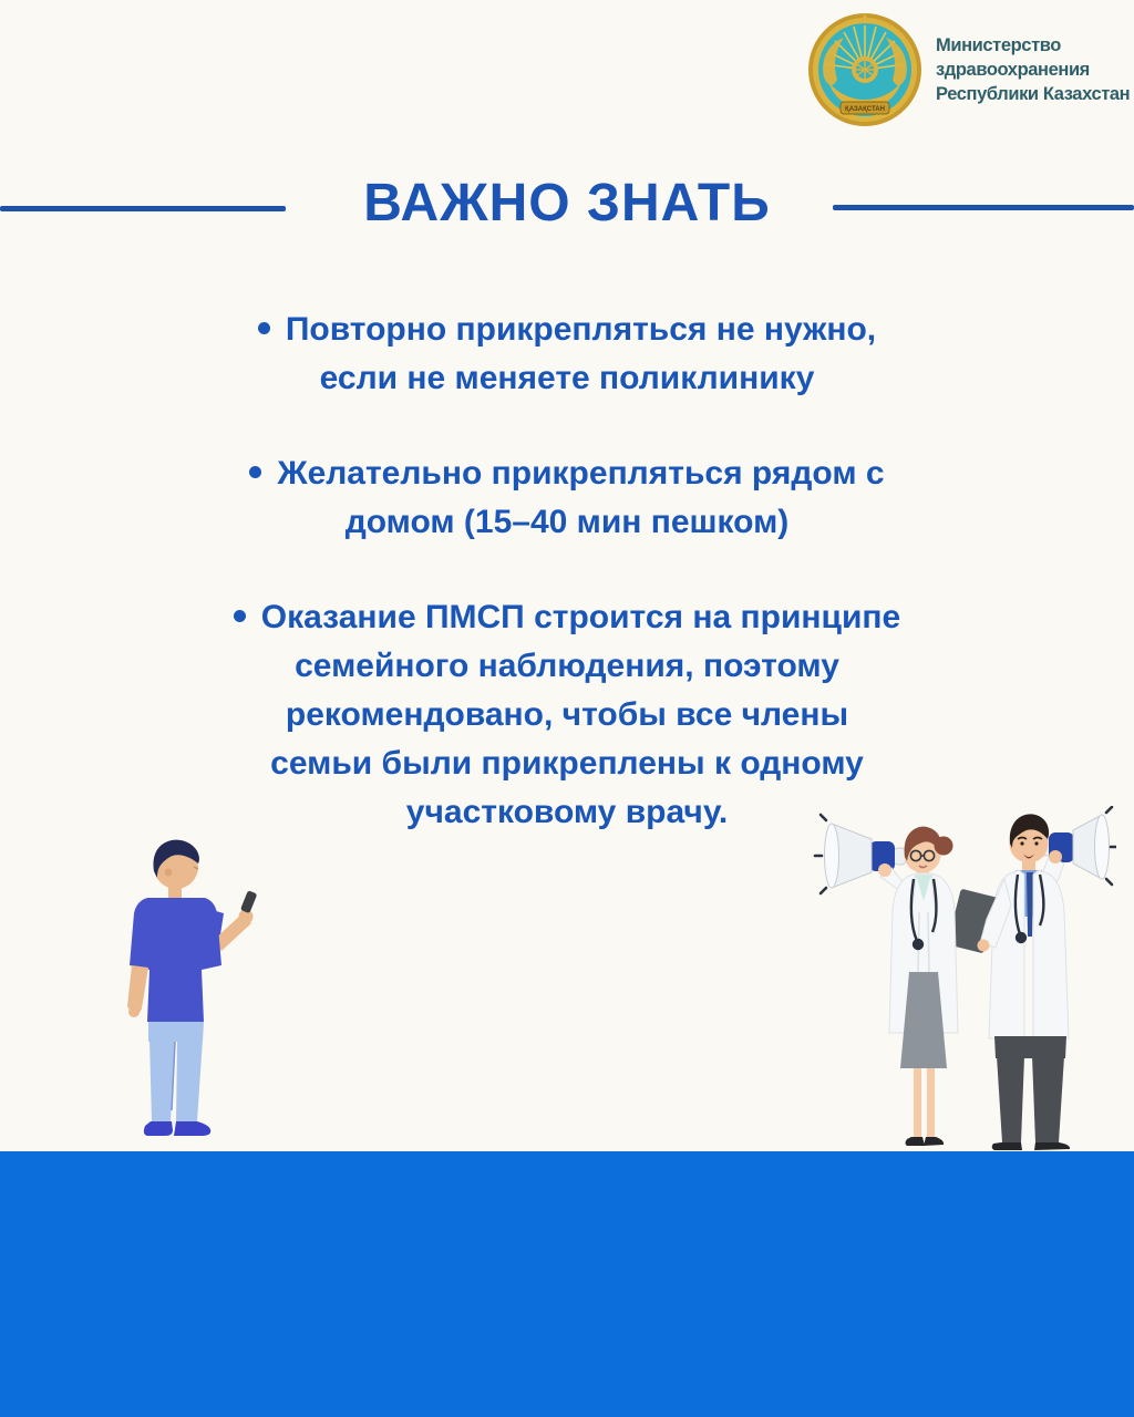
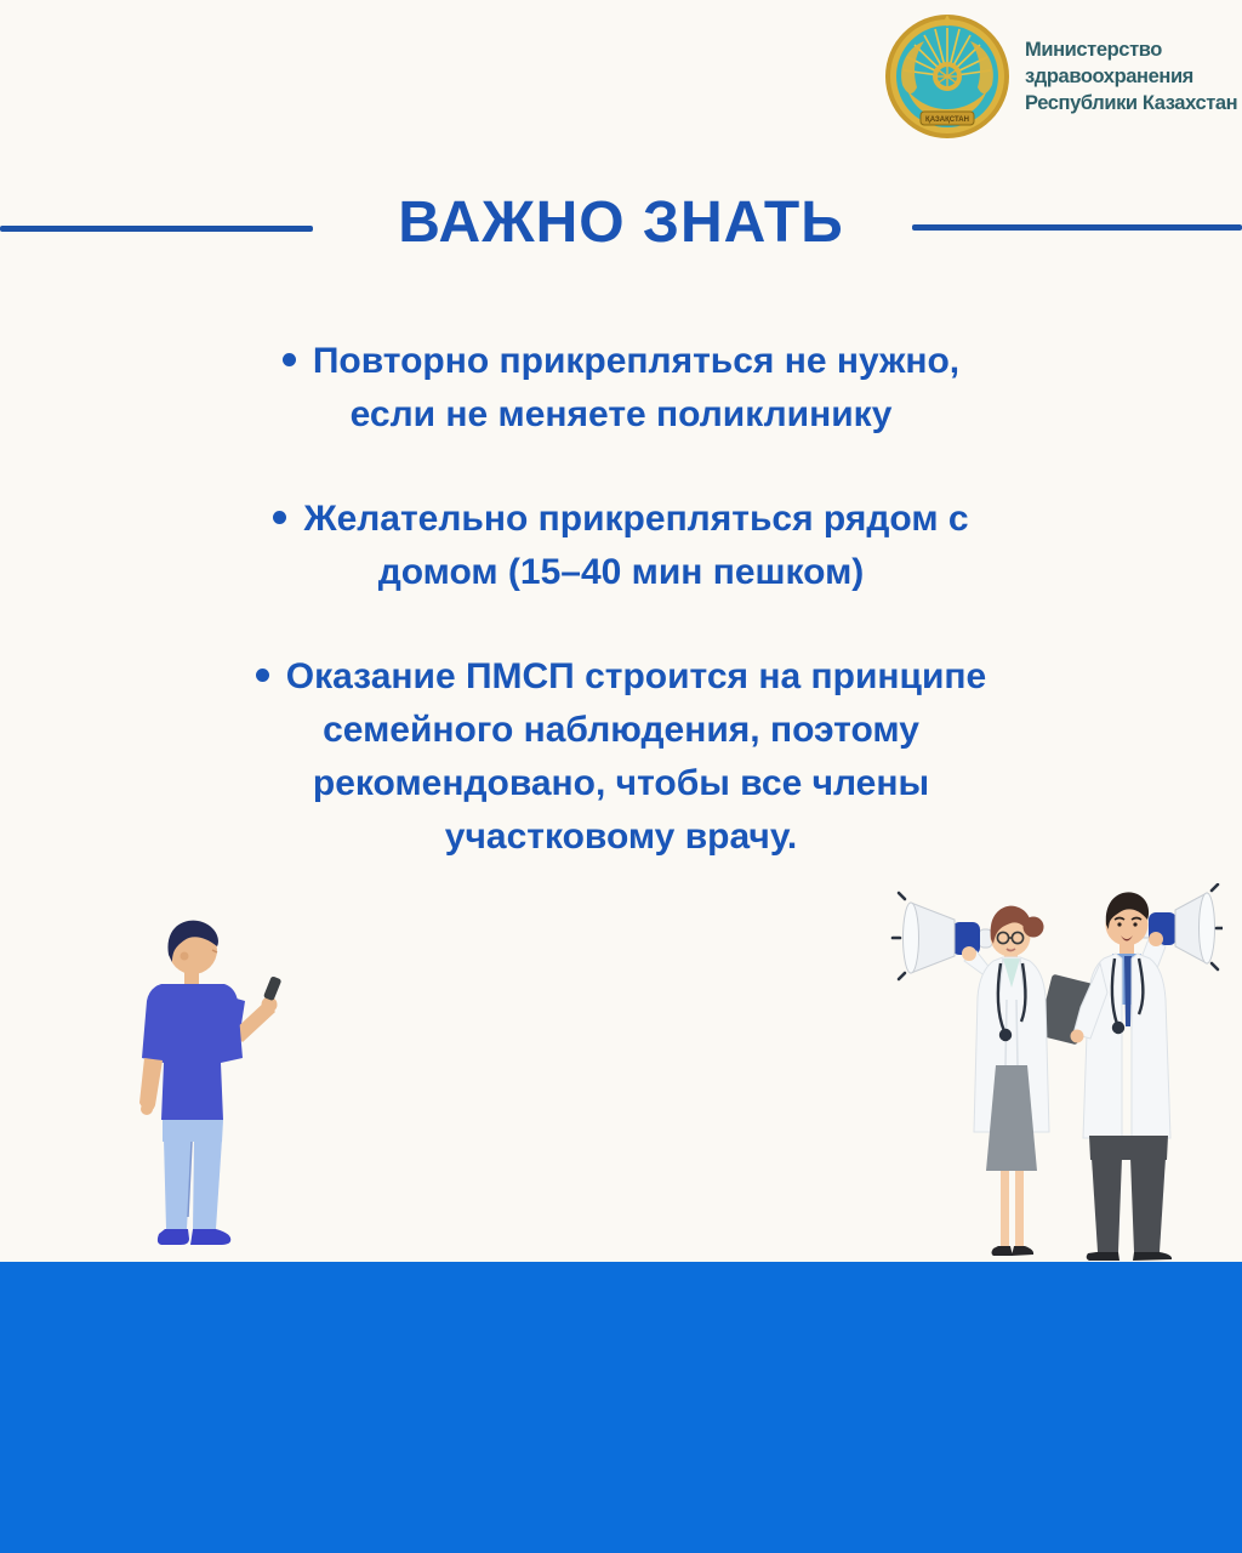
  Министерство
  здравоохранения
  Республики Казахстан
  ВАЖНО ЗНАТЬ
  Повторно прикрепляться не нужно,
  если не меняете поликлинику
  Желательно прикрепляться рядом с
  домом (15–40 мин пешком)
  Оказание ПМСП строится на принципе
  семейного наблюдения, поэтому
  рекомендовано, чтобы все члены
- семьи были прикреплены к одному
  участковому врачу.
